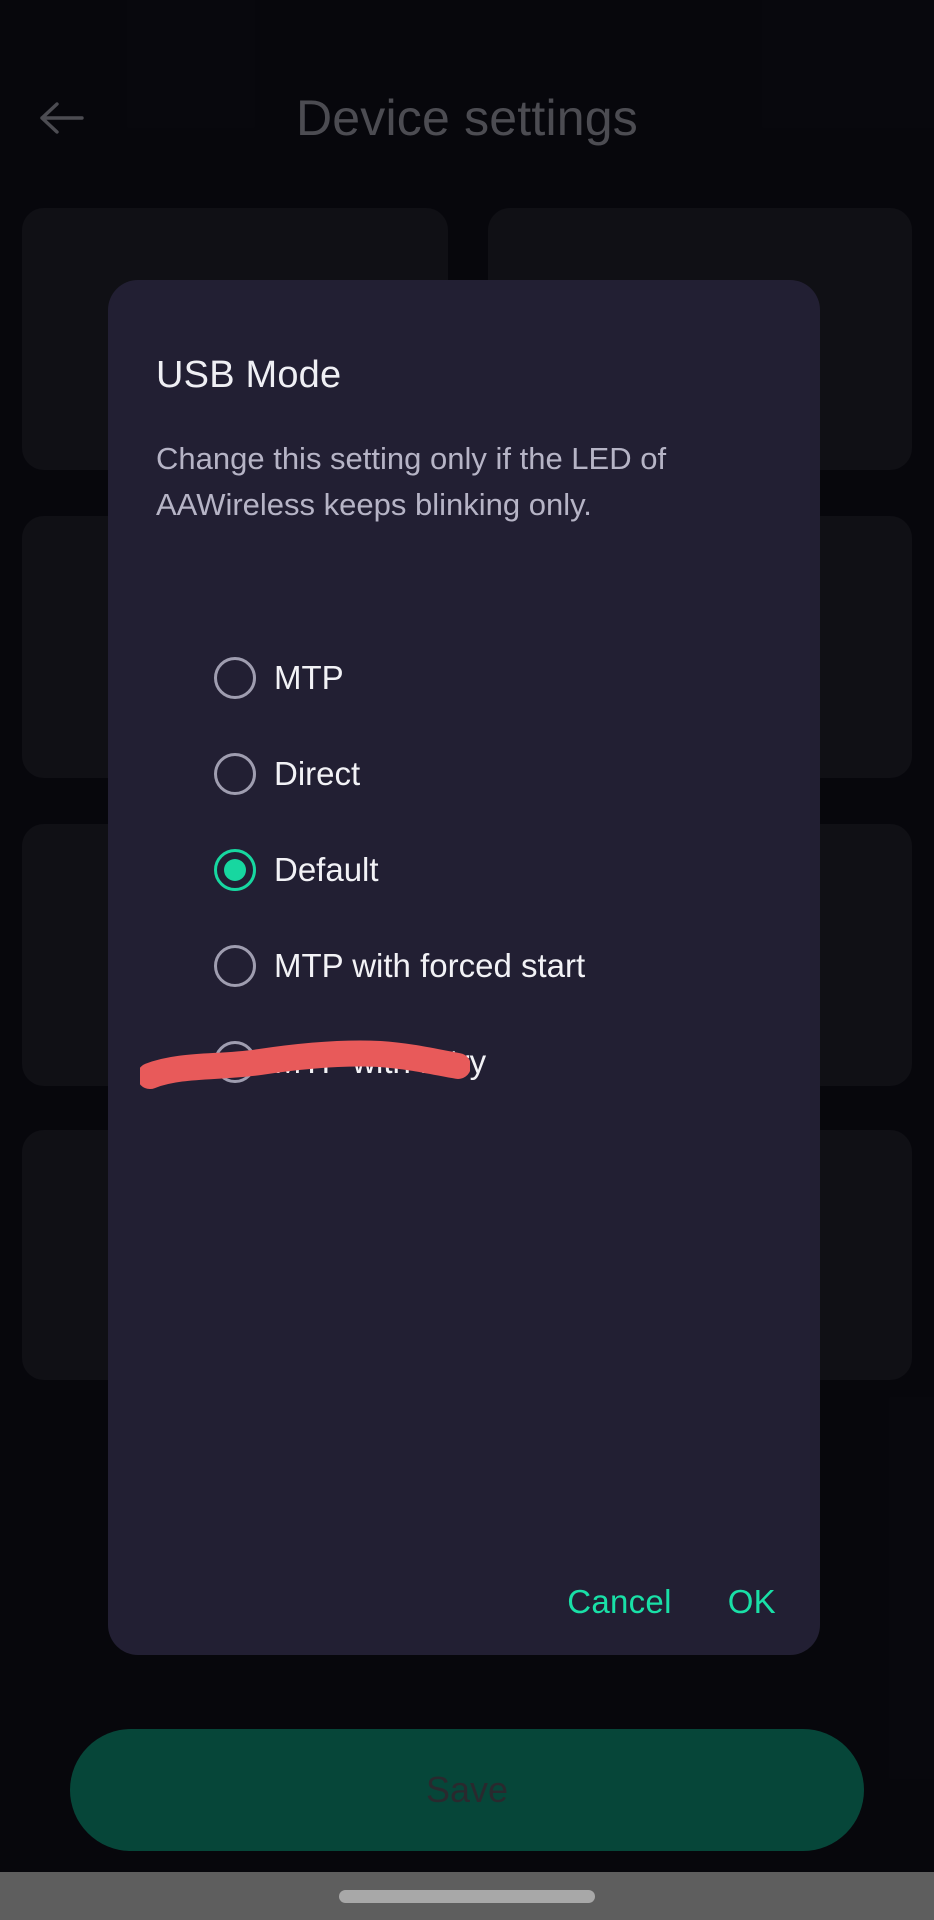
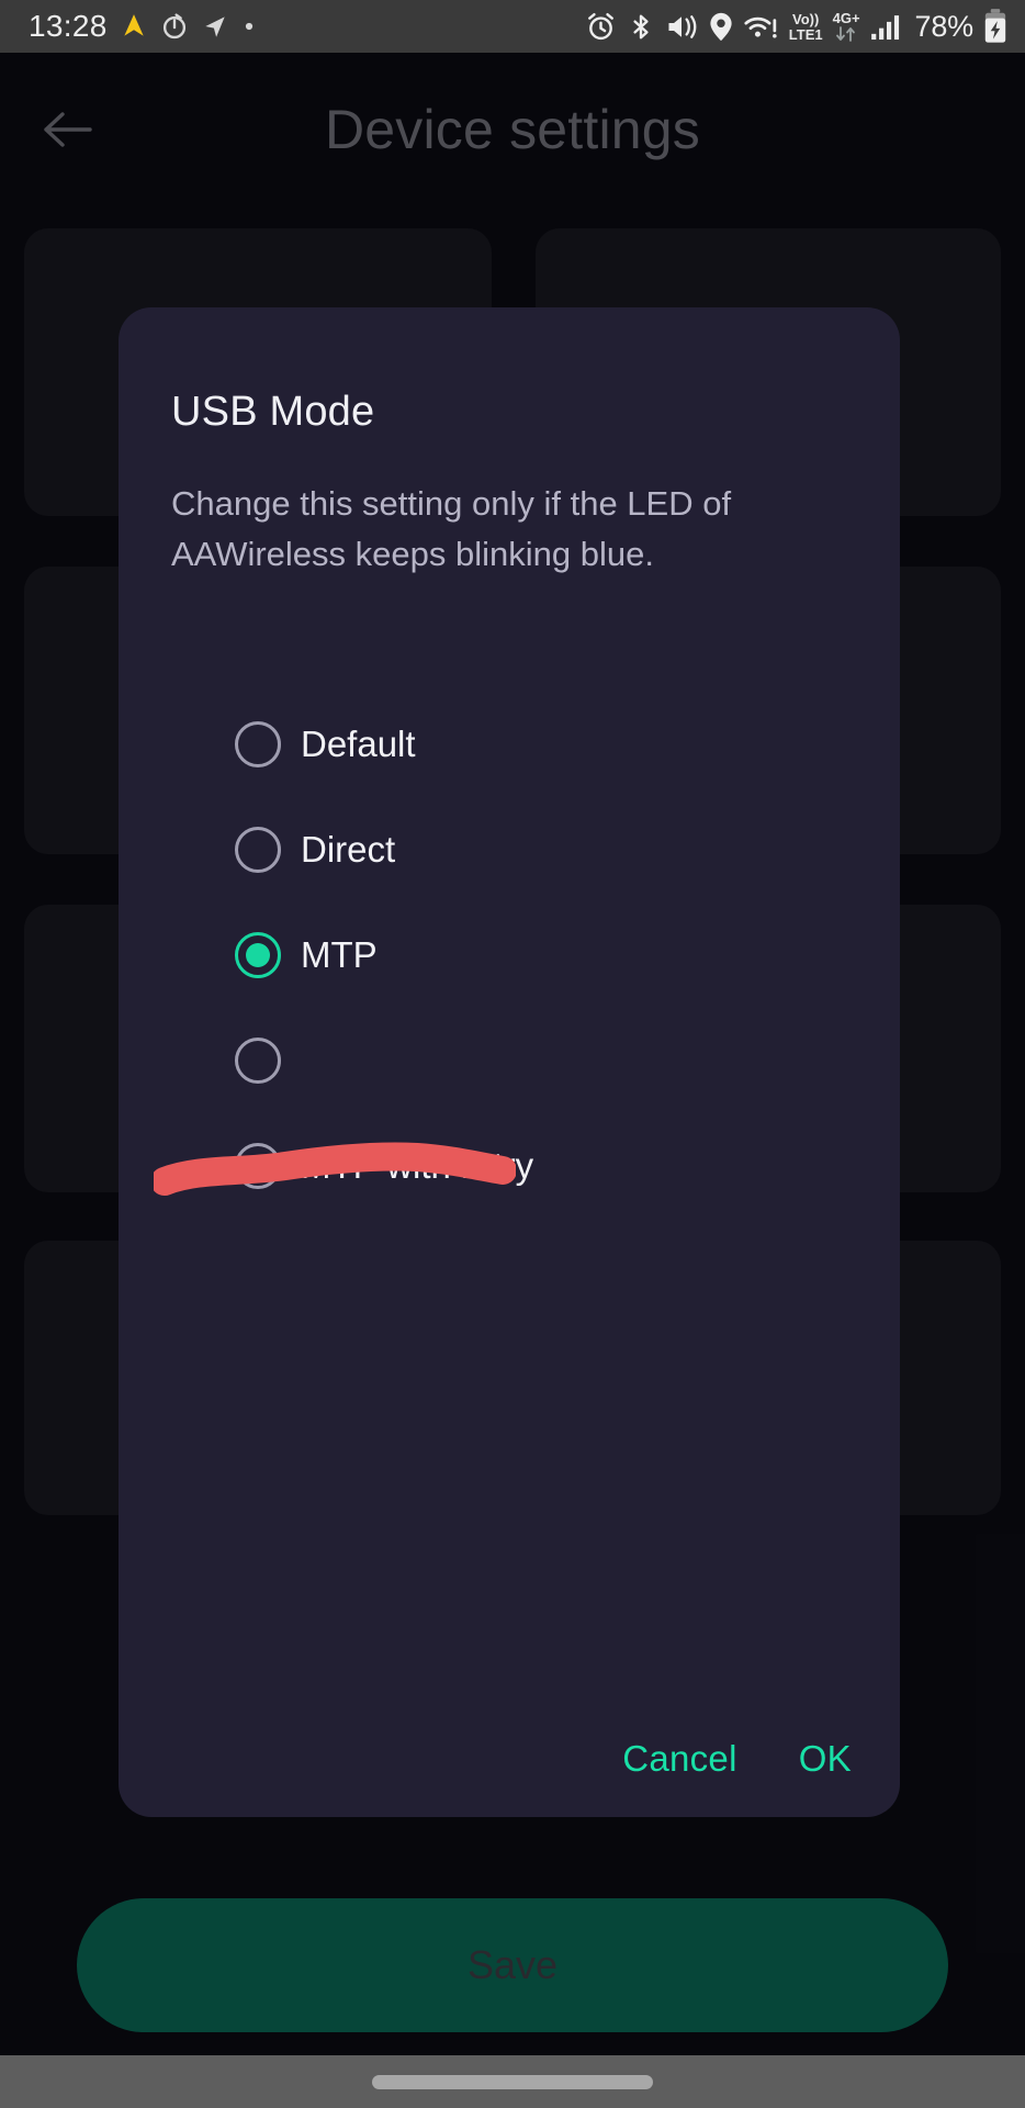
  Device settings
  Save
  USB Mode
- Change this setting only if the LED of AAWireless keeps blinking only.
+ Change this setting only if the LED of AAWireless keeps blinking blue.
- MTP
+ Default
  Direct
- Default
+ MTP
- MTP with forced start
  Cancel
  OK
+ 13:28
+ Vo))
+ LTE1
+ 4G+
+ 78%
